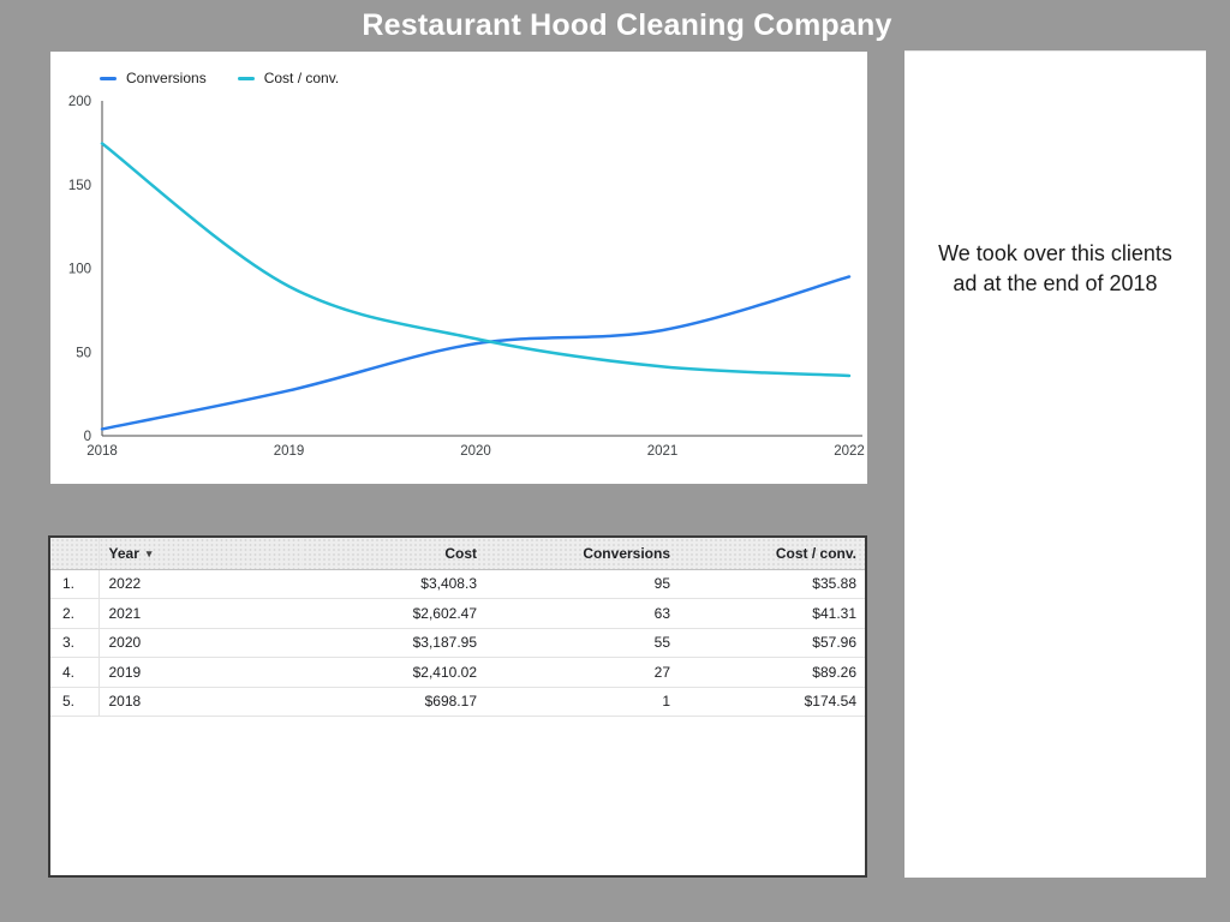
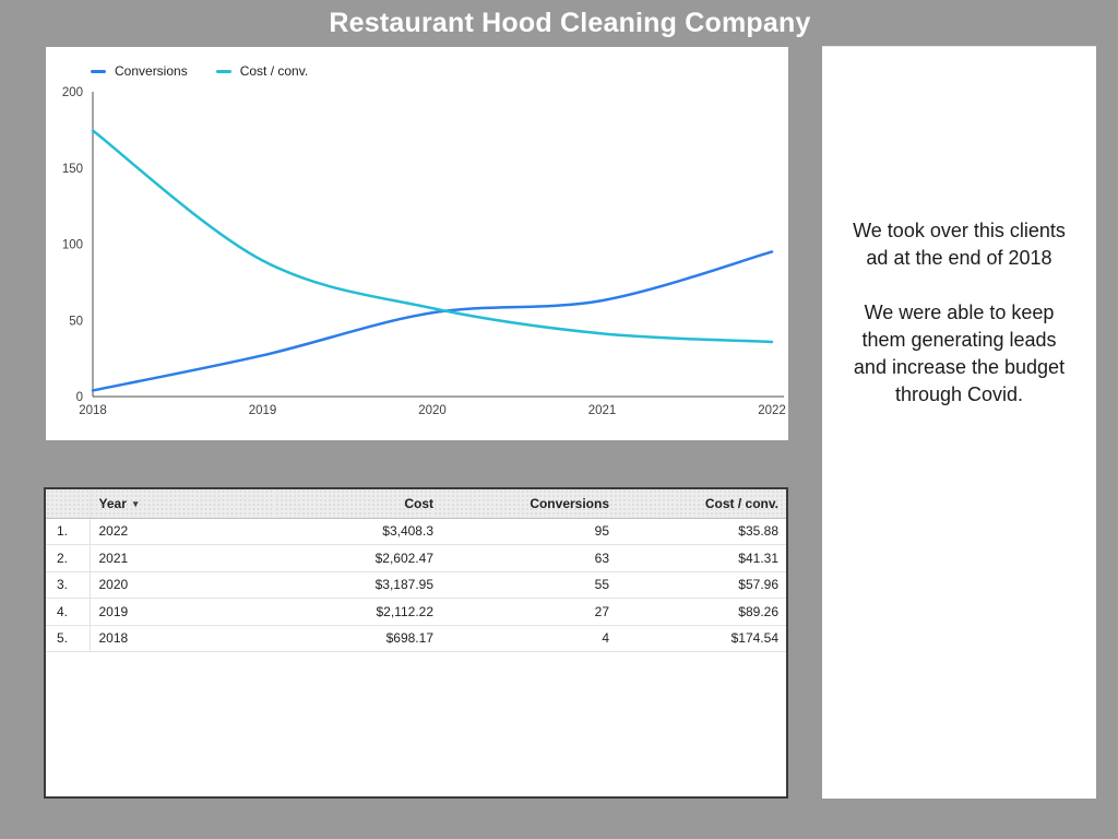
  Restaurant Hood Cleaning Company
  0
  50
  100
  150
  200
  2018
  2019
  2020
  2021
  2022
  Conversions
  Cost / conv.
  	Year ▾	Cost	Conversions	Cost / conv.
  1.	2022	$3,408.3	95	$35.88
  2.	2021	$2,602.47	63	$41.31
  3.	2020	$3,187.95	55	$57.96
- 4.	2019	$2,410.02	27	$89.26
+ 4.	2019	$2,112.22	27	$89.26
- 5.	2018	$698.17	1	$174.54
+ 5.	2018	$698.17	4	$174.54
  We took over this clients
  ad at the end of 2018
+ We were able to keep
+ them generating leads
+ and increase the budget
+ through Covid.
